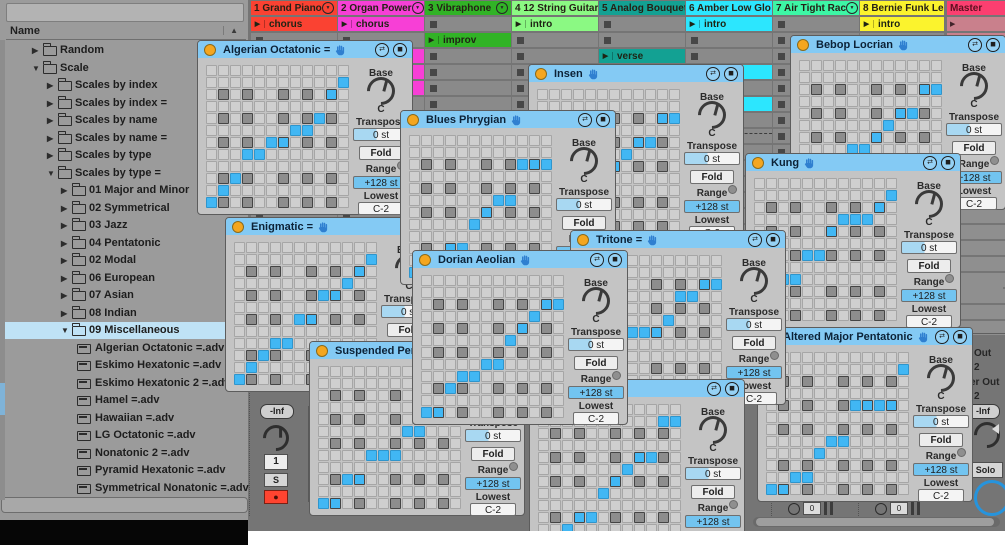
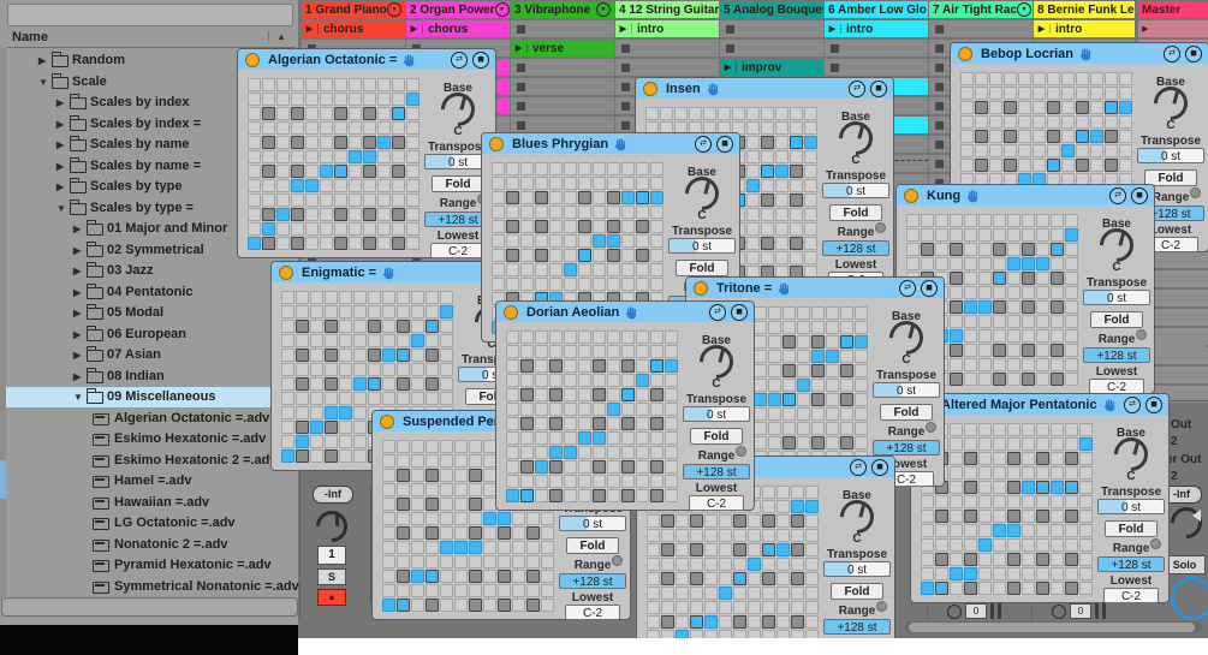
  1 Grand Piano
  chorus
  2 Organ Power
  chorus
  3 Vibraphone
- improv
+ verse
  4 12 String Guitar
  intro
  5 Analog Bouque
- verse
+ improv
  6 Amber Low Glo
  intro
  7 Air Tight Rac
  8 Bernie Funk Le
  intro
  Master
  -Inf
  1
  S
  ●
  Out
  2
  r Out
  2
  -Inf
  Solo
  0
  0
  Name
  ▲
  ▶
  Random
  ▼
  Scale
  ▶
  Scales by index
  ▶
  Scales by index =
  ▶
  Scales by name
  ▶
  Scales by name =
  ▶
  Scales by type
  ▼
  Scales by type =
  ▶
  01 Major and Minor
  ▶
  02 Symmetrical
  ▶
  03 Jazz
  ▶
  04 Pentatonic
  ▶
- 02 Modal
+ 05 Modal
  ▶
  06 European
  ▶
  07 Asian
  ▶
  08 Indian
  ▼
  09 Miscellaneous
  Algerian Octatonic =.adv
  Eskimo Hexatonic =.adv
  Eskimo Hexatonic 2 =.ad
  Hamel =.adv
  Hawaiian =.adv
  LG Octatonic =.adv
  Nonatonic 2 =.adv
  Pyramid Hexatonic =.adv
  Symmetrical Nonatonic =.adv
  Insen
  Base
  C
  Transpose
  0 st
  Fold
  Range
  +128 st
  Lowest
  Bebop Locrian
  Base
  C
  Transpose
  0 st
  Fold
  Range
  128 st
  owest
  C-2
  Algerian Octatonic =
  Base
  C
  Transpos
  0 st
  Fold
  Range
  +128 st
  Lowest
  C-2
  Enigmatic =
  C
  Blues Phrygian
  Base
  C
  Transpose
  0 st
  Fold
  Kung
  Base
  C
  Transpose
  0 st
  Fold
  Range
  +128 st
  Lowest
  C-2
  Altered Major Pentatonic
  Base
  C
  Transpose
  0 st
  Fold
  Range
  +128 st
  Lowest
  C-2
  Tritone =
  Base
  C
  Transpose
  0 st
  Fold
  Range
  +128 st
  owest
  C-2
  Base
  C
  Transpose
  0 st
  Fold
  Range
  +128 st
  0 st
  Fold
  Range
  +128 st
  Lowest
  C-2
  Dorian Aeolian
  Base
  C
  Transpose
  0 st
  Fold
  Range
  +128 st
  Lowest
  C-2
